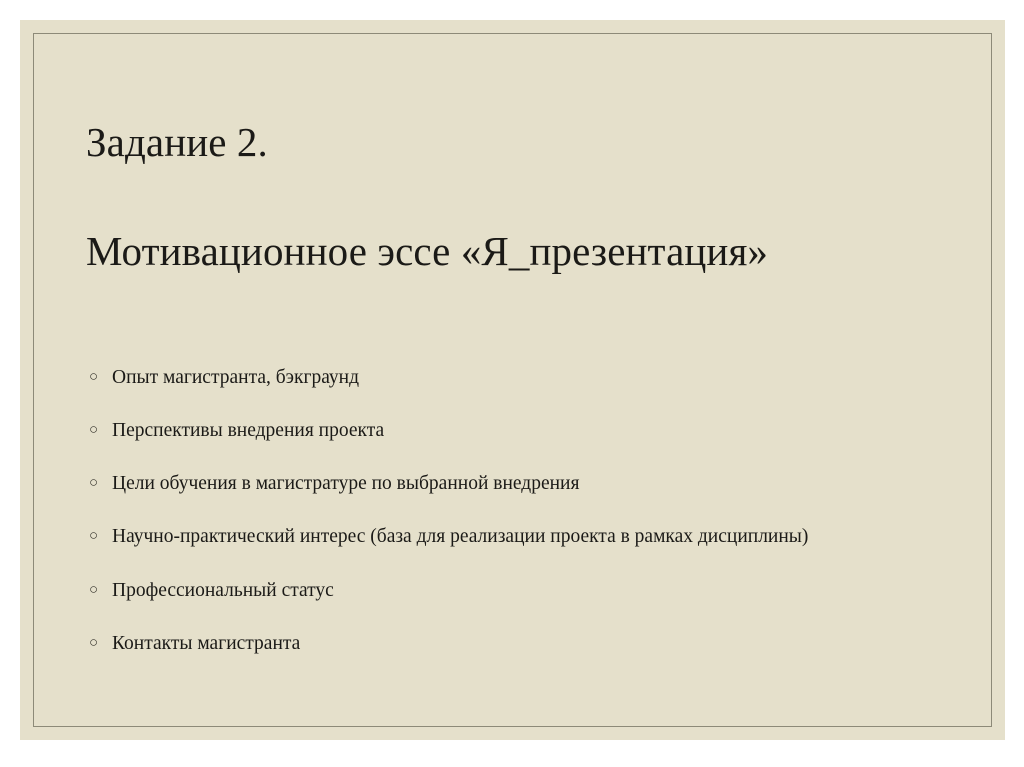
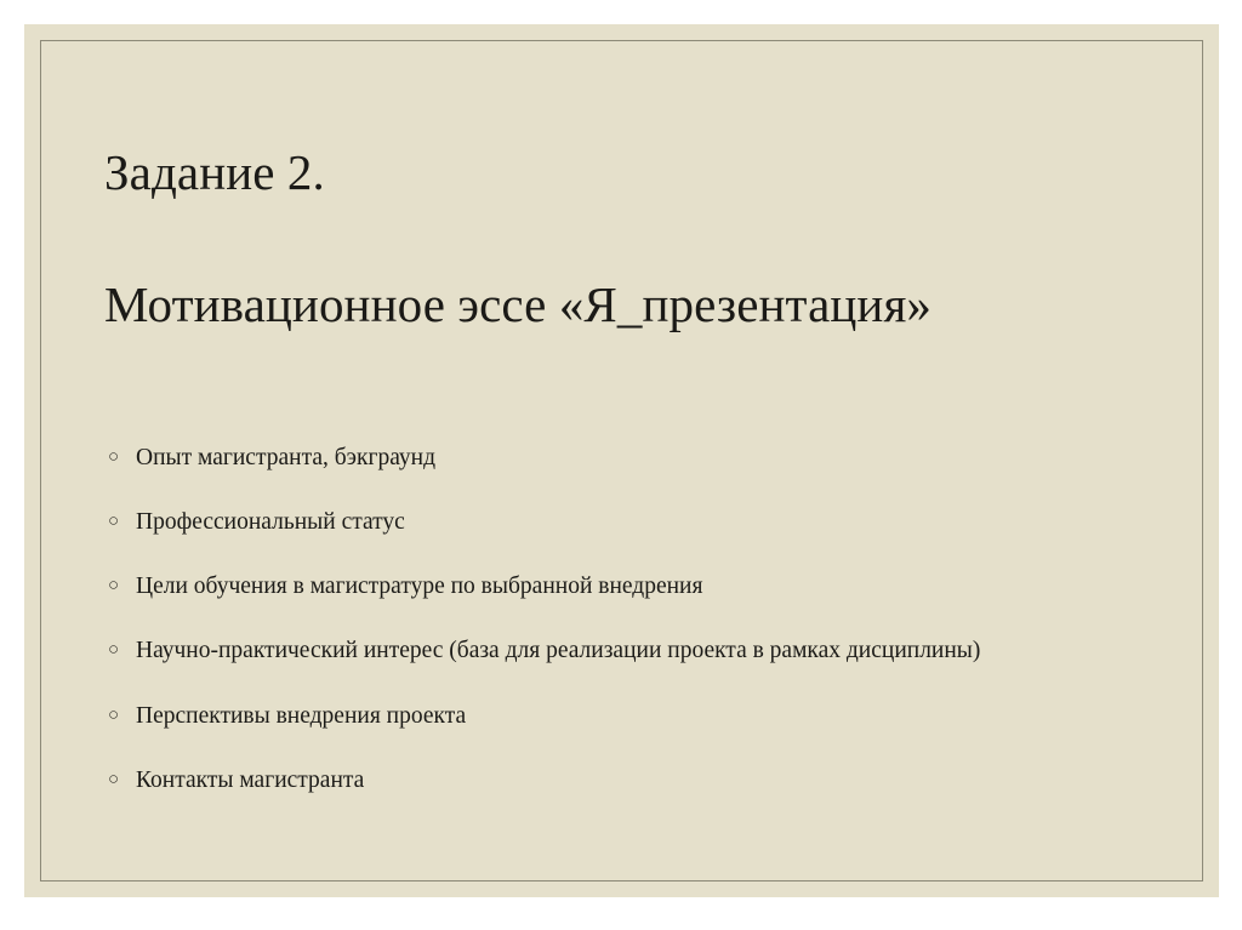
  Задание 2.
  Мотивационное эссе «Я_презентация»
  ○
  Опыт магистранта, бэкграунд
  ○
- Перспективы внедрения проекта
+ Профессиональный статус
  ○
  Цели обучения в магистратуре по выбранной внедрения
  ○
  Научно-практический интерес (база для реализации проекта в рамках дисциплины)
  ○
- Профессиональный статус
+ Перспективы внедрения проекта
  ○
  Контакты магистранта
